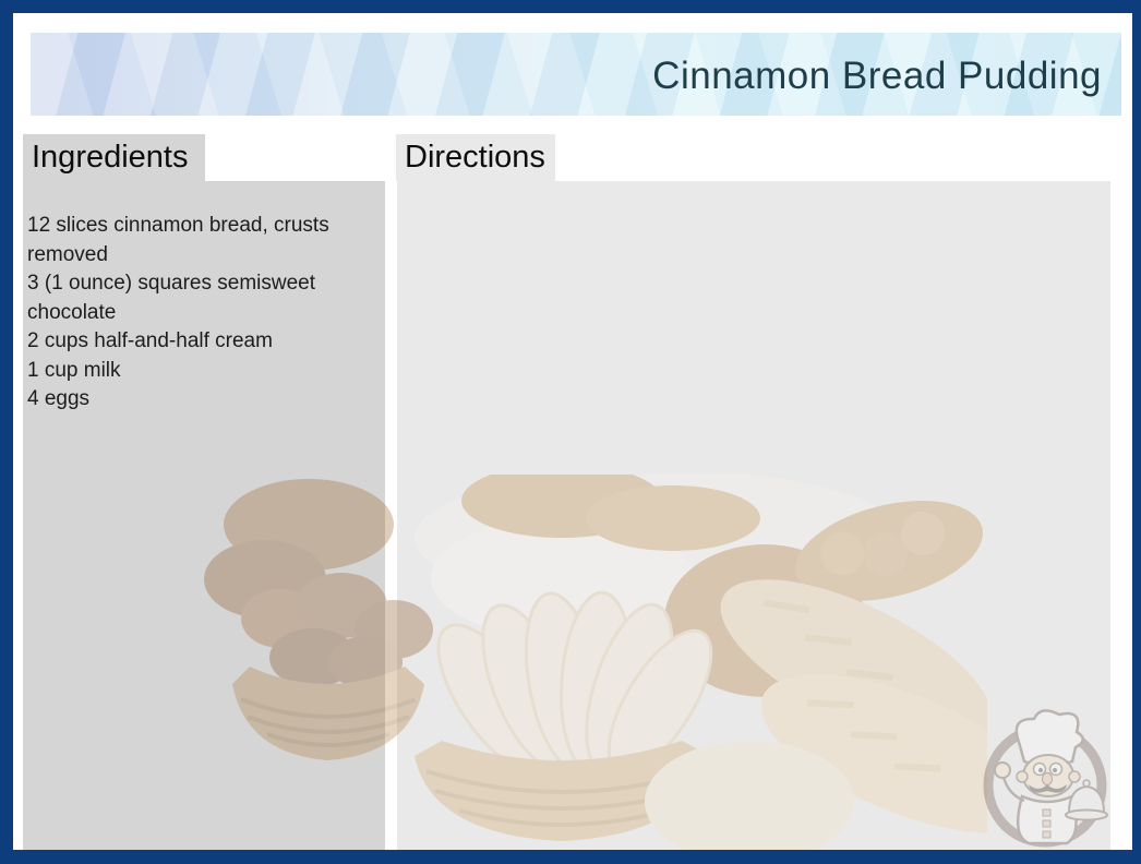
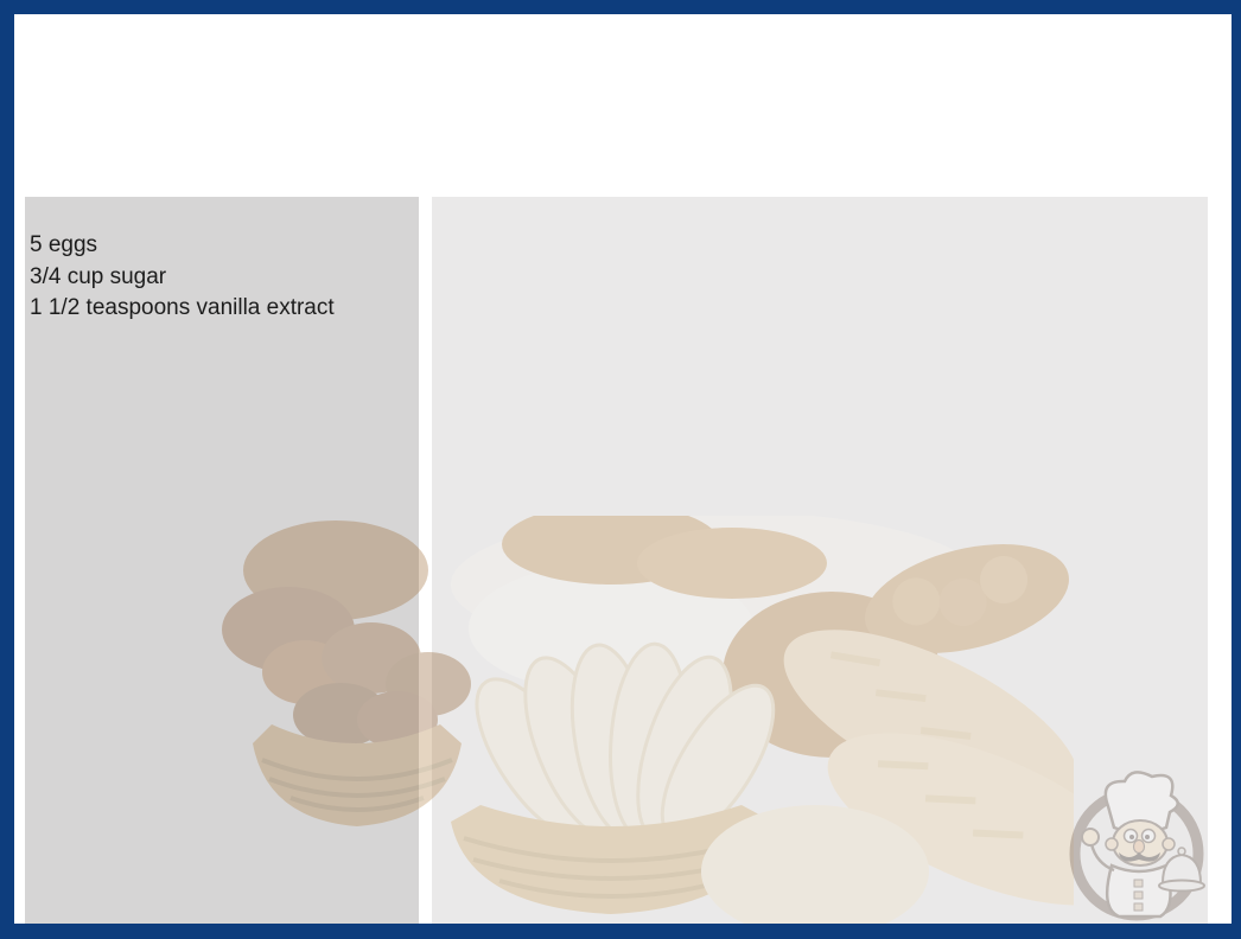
- Cinnamon Bread Pudding
- Ingredients
- Directions
- 12 slices cinnamon bread, crusts removed
- 3 (1 ounce) squares semisweet chocolate
- 2 cups half-and-half cream
- 1 cup milk
- 4 eggs
+ 5 eggs
+ 3/4 cup sugar
+ 1 1/2 teaspoons vanilla extract
